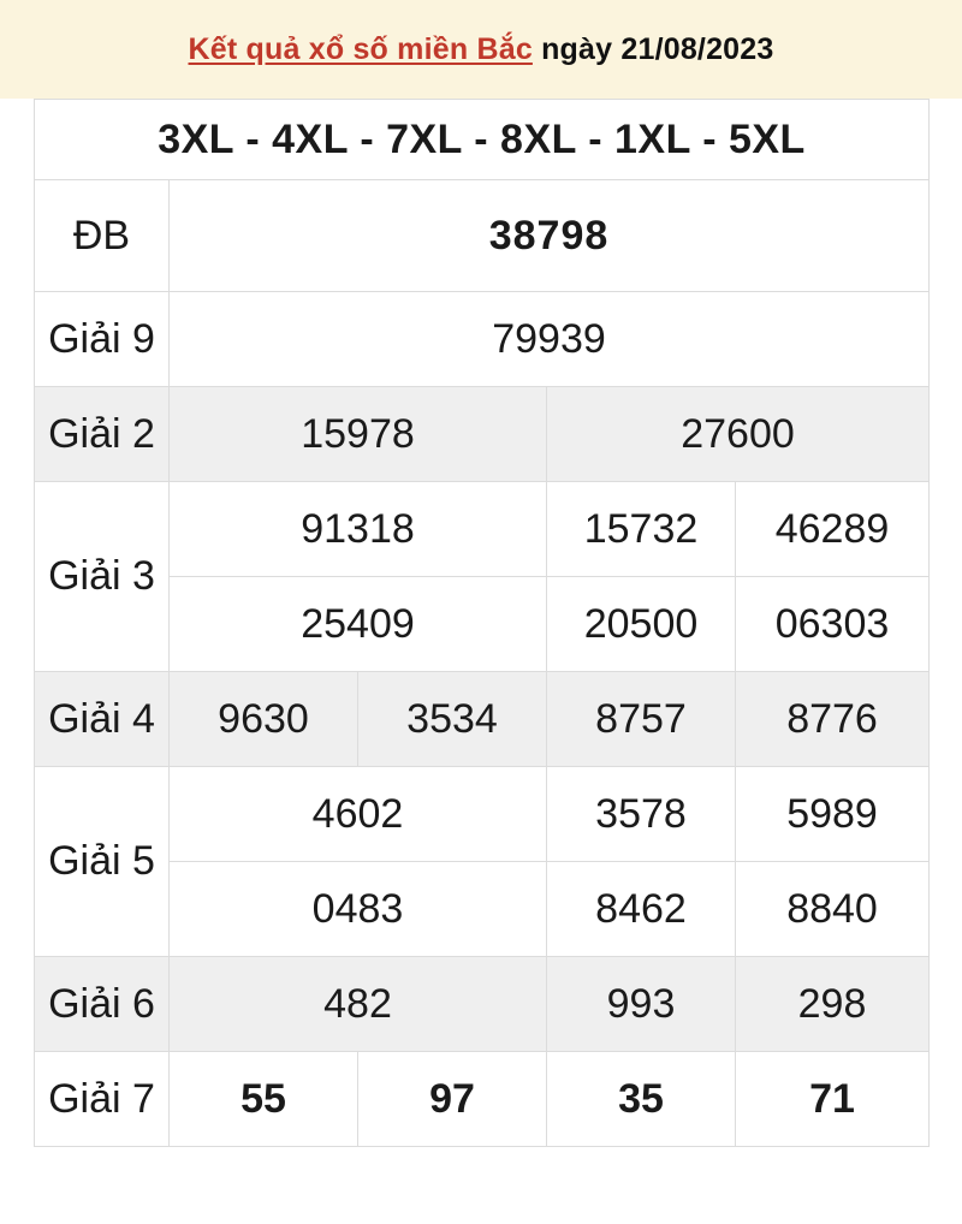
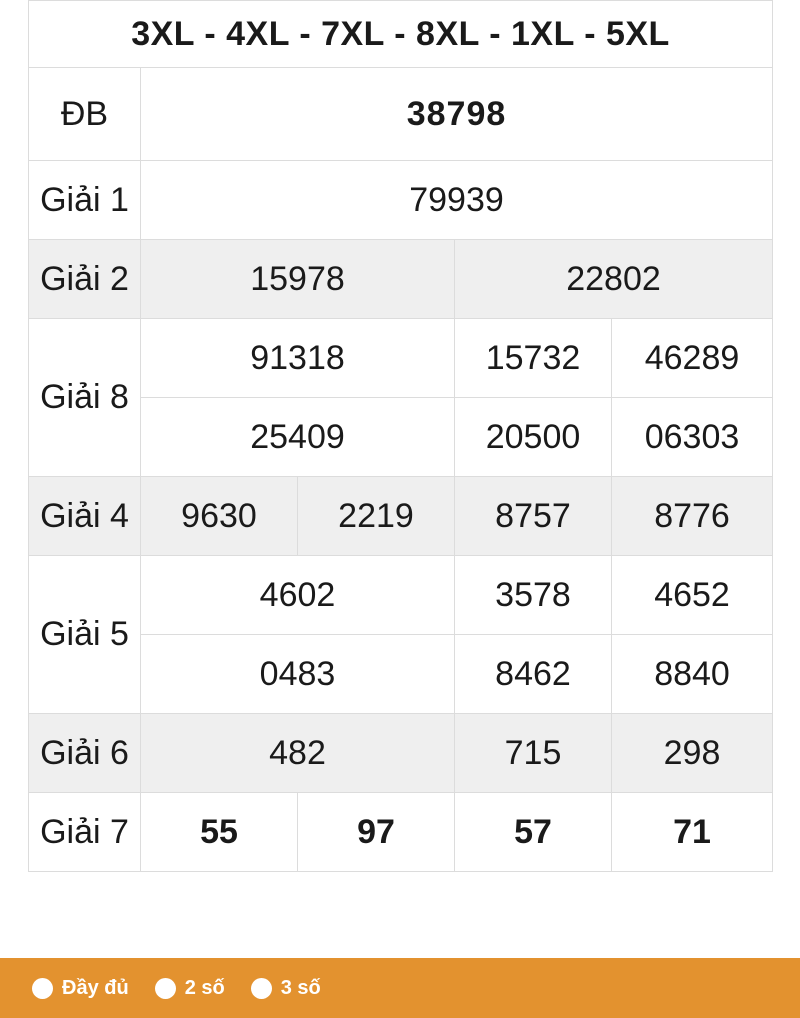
- Kết quả xổ số miền Bắc ngày 21/08/2023
  3XL - 4XL - 7XL - 8XL - 1XL - 5XL
  ĐB	38798
- Giải 9	79939
+ Giải 1	79939
- Giải 2	15978	27600
+ Giải 2	15978	22802
- Giải 3	91318	15732	46289
+ Giải 8	91318	15732	46289
  25409	20500	06303
- Giải 4	9630	3534	8757	8776
+ Giải 4	9630	2219	8757	8776
- Giải 5	4602	3578	5989
+ Giải 5	4602	3578	4652
  0483	8462	8840
- Giải 6	482	993	298
+ Giải 6	482	715	298
- Giải 7	55	97	35	71
+ Giải 7	55	97	57	71
+ Đầy đủ
+ 2 số
+ 3 số
